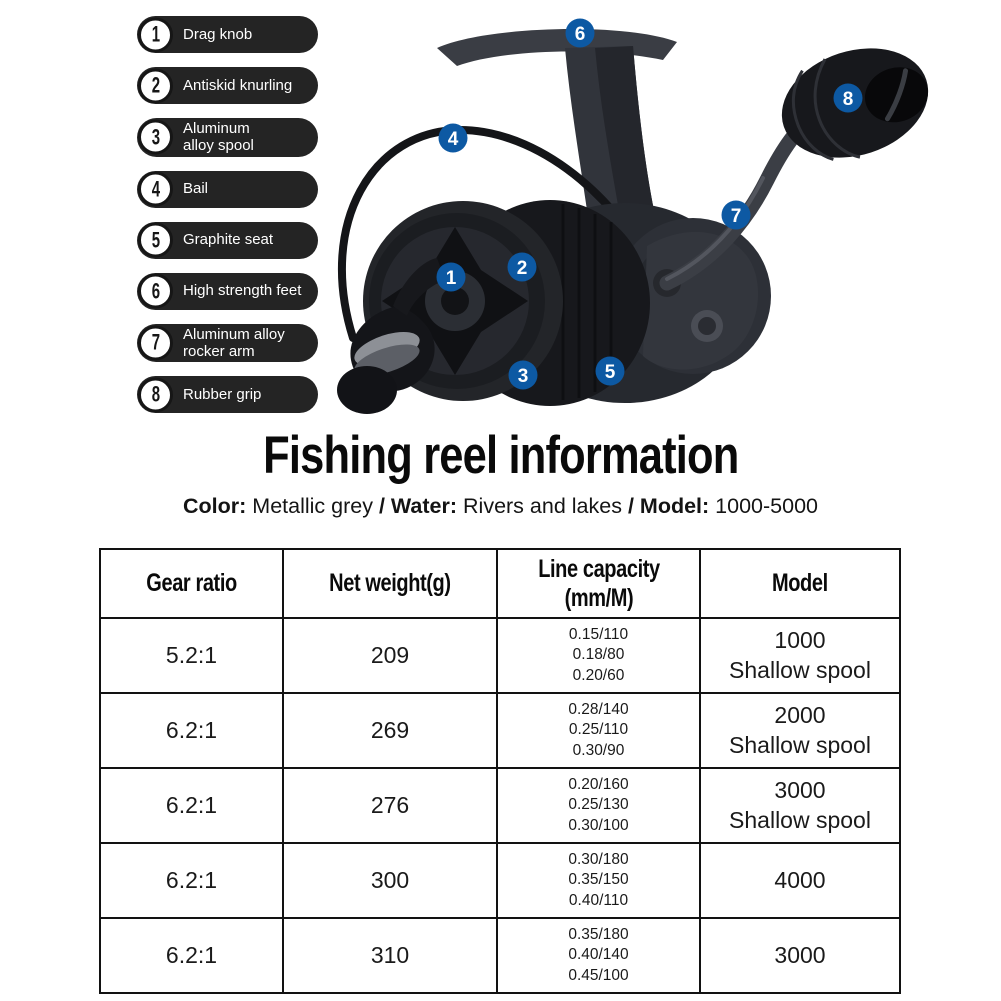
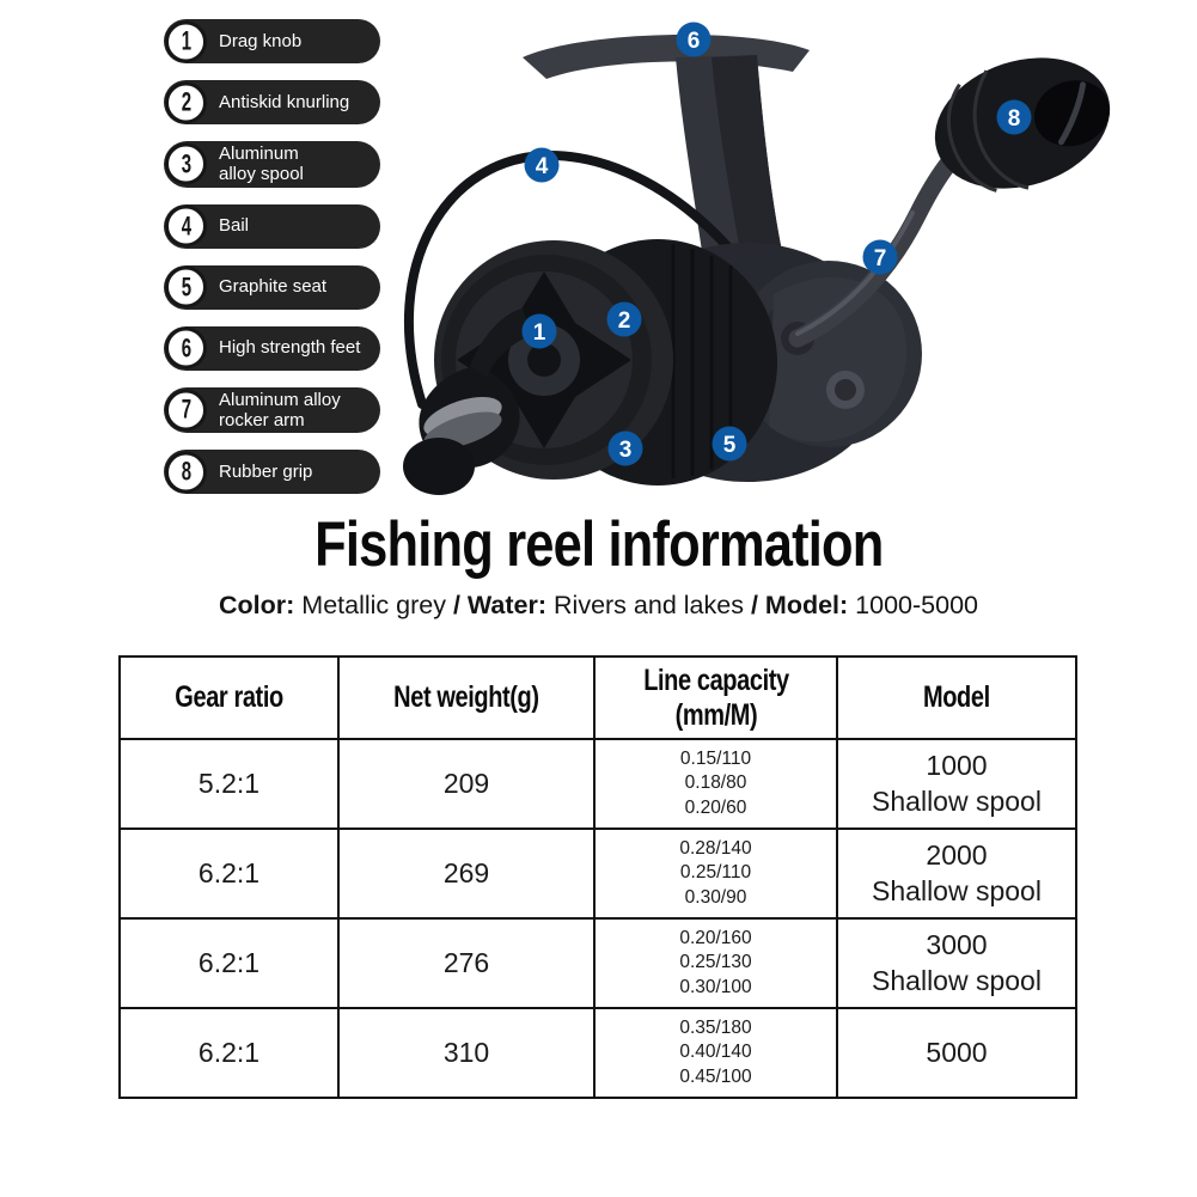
  1
  Drag knob
  2
  Antiskid knurling
  3
  Aluminum
  alloy spool
  4
  Bail
  5
  Graphite seat
  6
  High strength feet
  7
  Aluminum alloy
  rocker arm
  8
  Rubber grip
  1
  2
  3
  4
  5
  6
  7
  8
  Fishing reel information
  Color: Metallic grey / Water: Rivers and lakes / Model: 1000-5000
  Gear ratio	Net weight(g)	Line capacity (mm/M)	Model
  5.2:1	209	0.15/110 0.18/80 0.20/60	1000 Shallow spool
  6.2:1	269	0.28/140 0.25/110 0.30/90	2000 Shallow spool
  6.2:1	276	0.20/160 0.25/130 0.30/100	3000 Shallow spool
- 6.2:1	300	0.30/180 0.35/150 0.40/110	4000
- 6.2:1	310	0.35/180 0.40/140 0.45/100	3000
+ 6.2:1	310	0.35/180 0.40/140 0.45/100	5000
